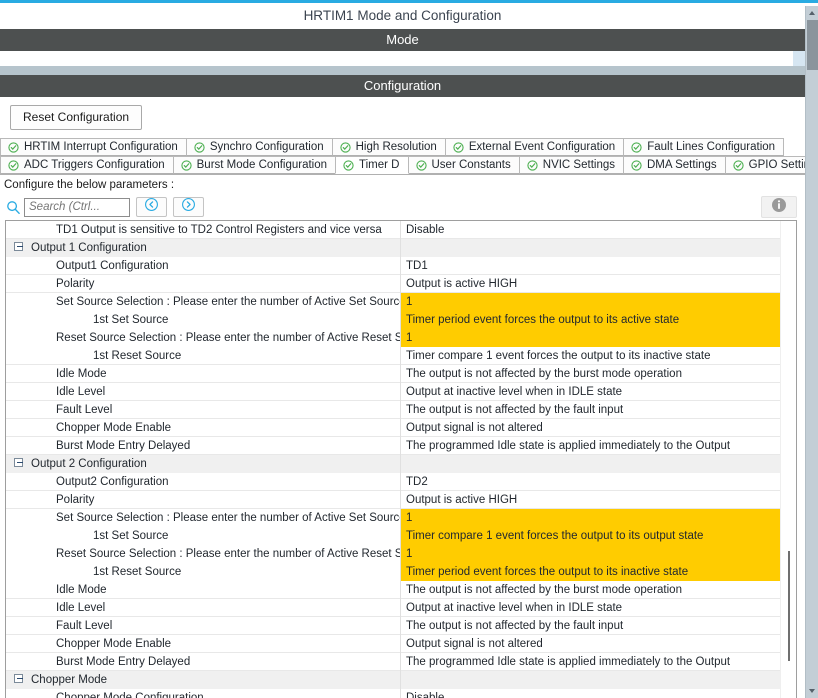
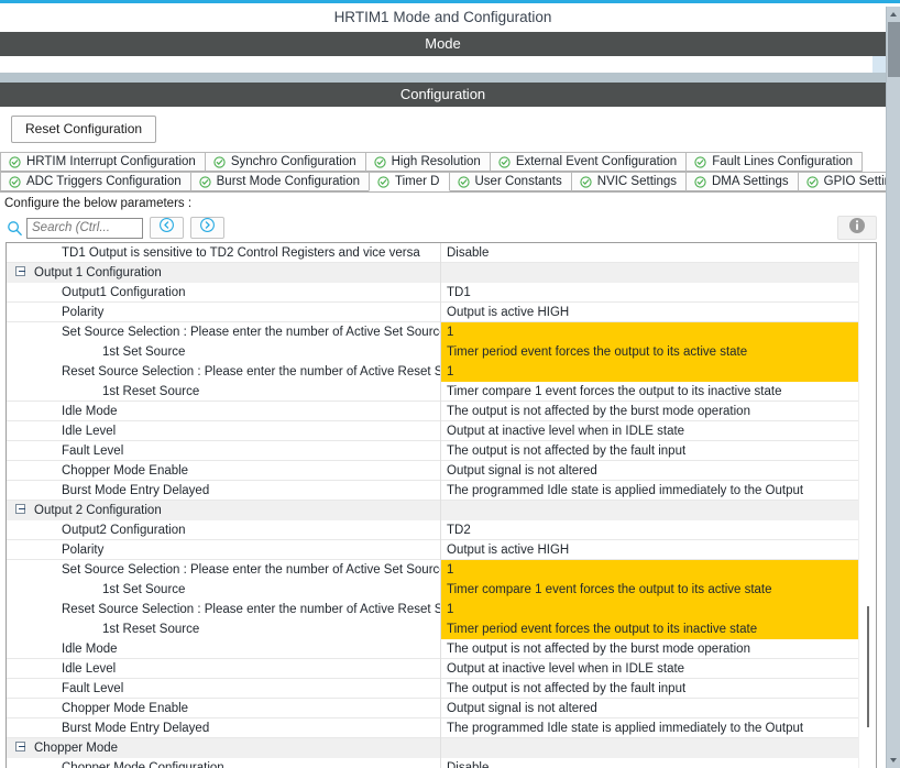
  HRTIM1 Mode and Configuration
  Mode
  Configuration
  Reset Configuration
  HRTIM Interrupt Configuration
  Synchro Configuration
  High Resolution
  External Event Configuration
  Fault Lines Configuration
  ADC Triggers Configuration
  Burst Mode Configuration
  Timer D
  User Constants
  NVIC Settings
  DMA Settings
  GPIO Setti
  Configure the below parameters :
  Search (Ctrl...
  TD1 Output is sensitive to TD2 Control Registers and vice versa
  Disable
  Output 1 Configuration
  Output1 Configuration
  TD1
  Polarity
  Output is active HIGH
  Set Source Selection : Please enter the number of Active Set Sourc
  1
  1st Set Source
  Timer period event forces the output to its active state
  Reset Source Selection : Please enter the number of Active Reset S
  1
  1st Reset Source
  Timer compare 1 event forces the output to its inactive state
  Idle Mode
  The output is not affected by the burst mode operation
  Idle Level
  Output at inactive level when in IDLE state
  Fault Level
  The output is not affected by the fault input
  Chopper Mode Enable
  Output signal is not altered
  Burst Mode Entry Delayed
  The programmed Idle state is applied immediately to the Output
  Output 2 Configuration
  Output2 Configuration
  TD2
  Polarity
  Output is active HIGH
  Set Source Selection : Please enter the number of Active Set Sourc
  1
  1st Set Source
- Timer compare 1 event forces the output to its output state
+ Timer compare 1 event forces the output to its active state
  Reset Source Selection : Please enter the number of Active Reset S
  1
  1st Reset Source
  Timer period event forces the output to its inactive state
  Idle Mode
  The output is not affected by the burst mode operation
  Idle Level
  Output at inactive level when in IDLE state
  Fault Level
  The output is not affected by the fault input
  Chopper Mode Enable
  Output signal is not altered
  Burst Mode Entry Delayed
  The programmed Idle state is applied immediately to the Output
  Chopper Mode
